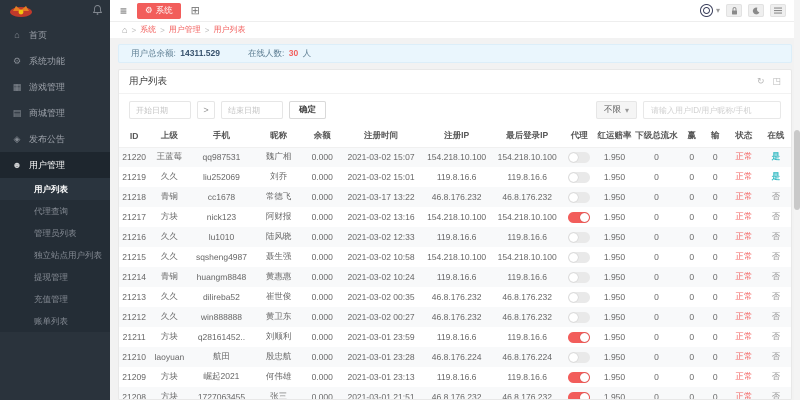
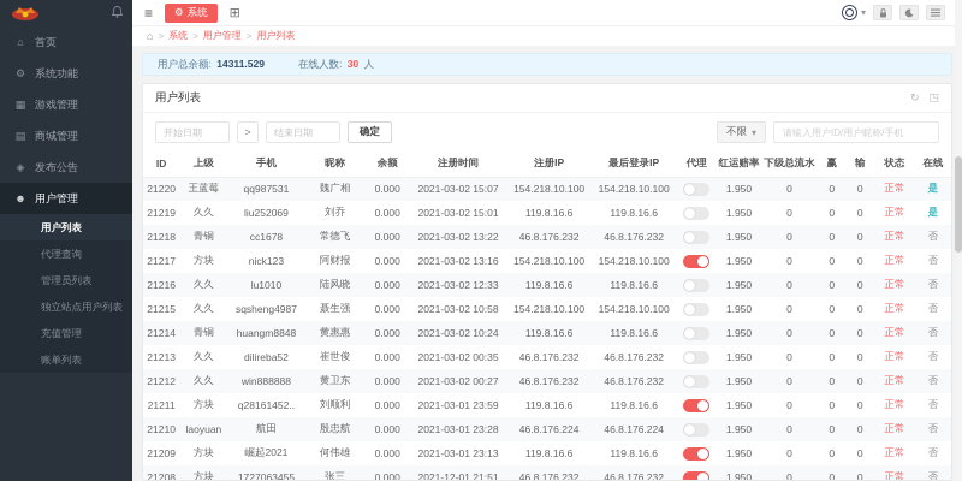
  ⌂
  首页
  ⚙
  系统功能
  ▦
  游戏管理
  ▤
  商城管理
  ◈
  发布公告
  ☻
  用户管理
  用户列表
  代理查询
  管理员列表
  独立站点用户列表
- 提现管理
  充值管理
  账单列表
  ≡
  ⚙
  系统
  ⊞
  ▾
  ⌂
  >
  系统
  >
  用户管理
  >
  用户列表
  用户总余额: 14311.529
  在线人数: 30 人
  用户列表
  ↻
  ◳
  开始日期
  >
  结束日期
  确定
  不限
  ▾
  请输入用户ID/用户昵称/手机
  ID	上级	手机	昵称	余额	注册时间	注册IP	最后登录IP	代理	红运赔率	下级总流水	赢	输	状态	在线
  21220	王蓝莓	qq987531	魏广相	0.000	2021-03-02 15:07	154.218.10.100	154.218.10.100		1.950	0	0	0	正常	是
  21219	久久	liu252069	刘乔	0.000	2021-03-02 15:01	119.8.16.6	119.8.16.6		1.950	0	0	0	正常	是
- 21218	青铜	cc1678	常德飞	0.000	2021-03-17 13:22	46.8.176.232	46.8.176.232		1.950	0	0	0	正常	否
+ 21218	青铜	cc1678	常德飞	0.000	2021-03-02 13:22	46.8.176.232	46.8.176.232		1.950	0	0	0	正常	否
  21217	方块	nick123	阿财报	0.000	2021-03-02 13:16	154.218.10.100	154.218.10.100		1.950	0	0	0	正常	否
  21216	久久	lu1010	陆风晓	0.000	2021-03-02 12:33	119.8.16.6	119.8.16.6		1.950	0	0	0	正常	否
  21215	久久	sqsheng4987	聂生强	0.000	2021-03-02 10:58	154.218.10.100	154.218.10.100		1.950	0	0	0	正常	否
  21214	青铜	huangm8848	黄惠惠	0.000	2021-03-02 10:24	119.8.16.6	119.8.16.6		1.950	0	0	0	正常	否
  21213	久久	dilireba52	崔世俊	0.000	2021-03-02 00:35	46.8.176.232	46.8.176.232		1.950	0	0	0	正常	否
  21212	久久	win888888	黄卫东	0.000	2021-03-02 00:27	46.8.176.232	46.8.176.232		1.950	0	0	0	正常	否
  21211	方块	q28161452..	刘顺利	0.000	2021-03-01 23:59	119.8.16.6	119.8.16.6		1.950	0	0	0	正常	否
  21210	laoyuan	航田	殷忠航	0.000	2021-03-01 23:28	46.8.176.224	46.8.176.224		1.950	0	0	0	正常	否
  21209	方块	崛起2021	何伟雄	0.000	2021-03-01 23:13	119.8.16.6	119.8.16.6		1.950	0	0	0	正常	否
- 21208	方块	1727063455	张三	0.000	2021-03-01 21:51	46.8.176.232	46.8.176.232		1.950	0	0	0	正常	否
+ 21208	方块	1727063455	张三	0.000	2021-12-01 21:51	46.8.176.232	46.8.176.232		1.950	0	0	0	正常	否
